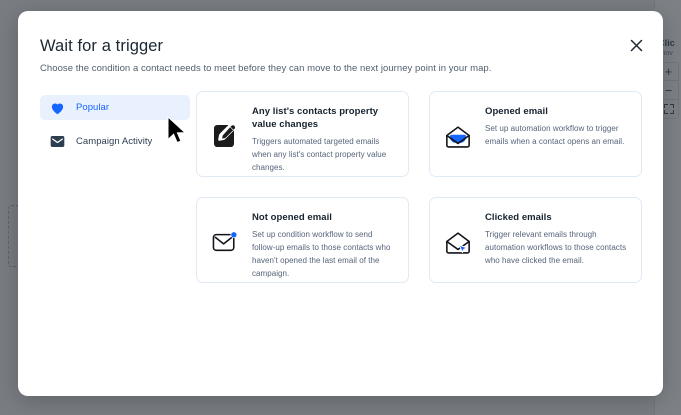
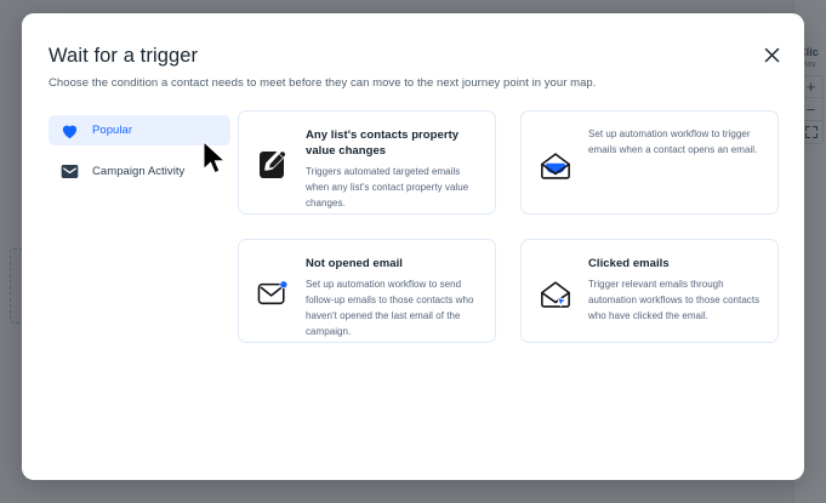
  lic
  +
  −
  Wait for a trigger
  Choose the condition a contact needs to meet before they can move to the next journey point in your map.
  Popular
  Campaign Activity
  Any list's contacts property value changes
  Triggers automated targeted emails when any list's contact property value changes.
- Opened email
  Set up automation workflow to trigger emails when a contact opens an email.
  Not opened email
- Set up condition workflow to send follow-up emails to those contacts who haven't opened the last email of the campaign.
+ Set up automation workflow to send follow-up emails to those contacts who haven't opened the last email of the campaign.
  Clicked emails
  Trigger relevant emails through automation workflows to those contacts who have clicked the email.
